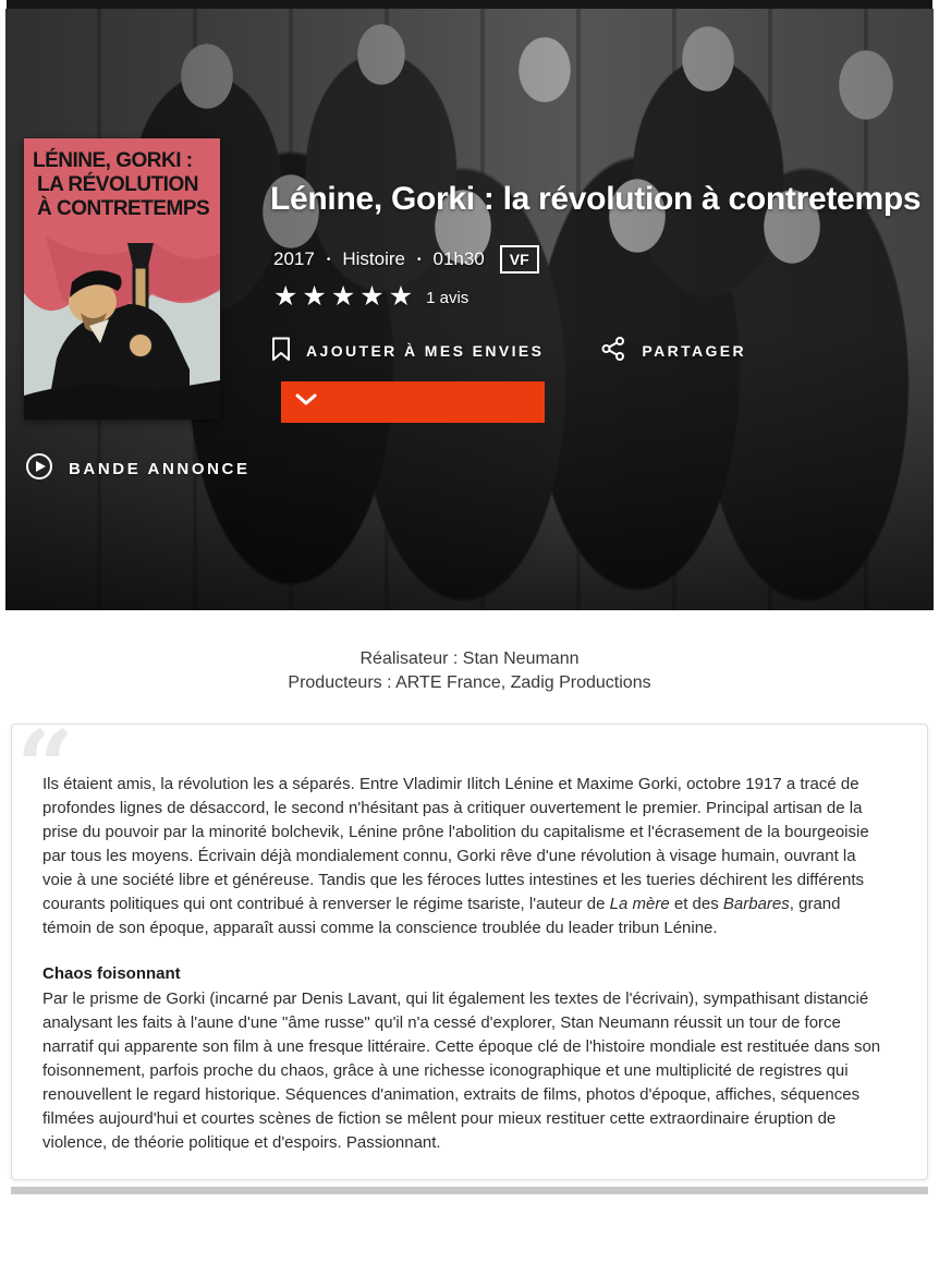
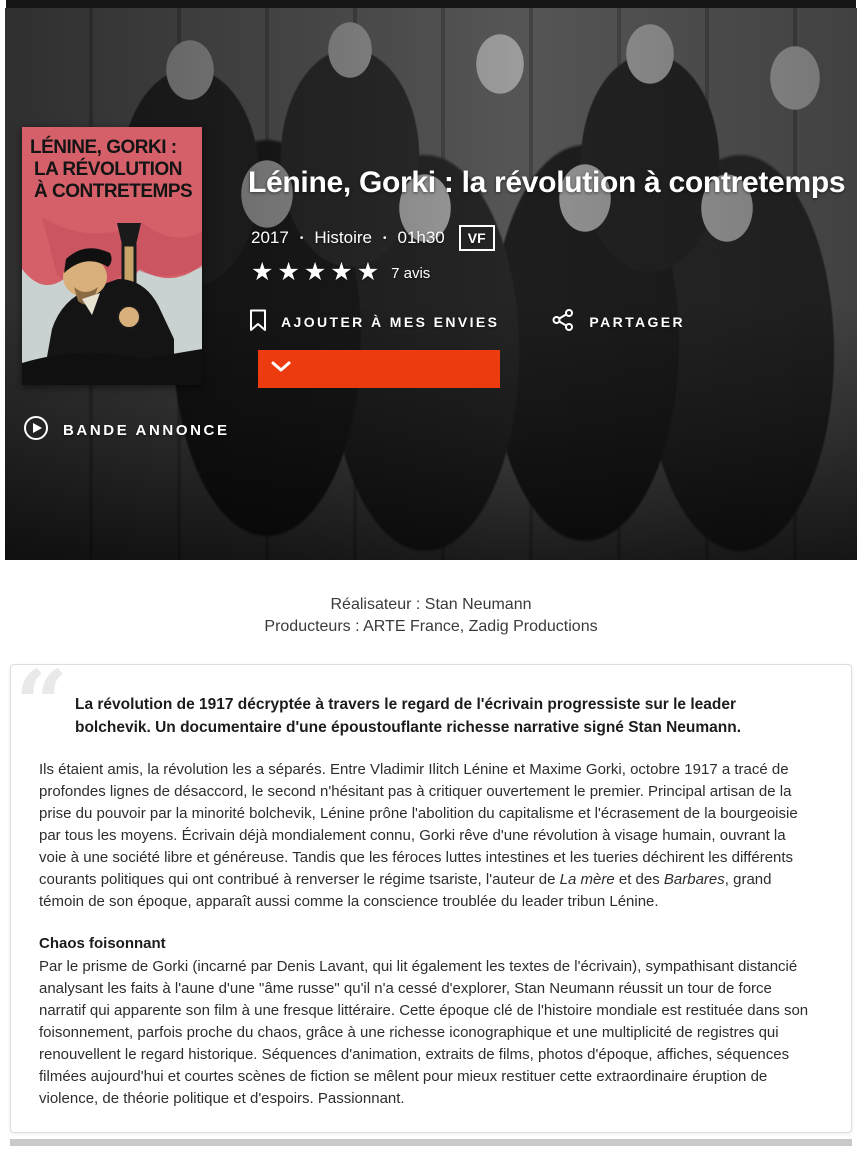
  LÉNINE, GORKI :
  LA RÉVOLUTION
  À CONTRETEMPS
  Lénine, Gorki : la révolution à contretemps
  2017
  •
  Histoire
  •
  01h30
  VF
  ★
  ★
  ★
  ★
  ★
- 1 avis
+ 7 avis
  AJOUTER À MES ENVIES
  PARTAGER
  BANDE ANNONCE
  Réalisateur : Stan Neumann
  Producteurs : ARTE France, Zadig Productions
  “
+ La révolution de 1917 décryptée à travers le regard de l'écrivain progressiste sur le leader bolchevik. Un documentaire d'une époustouflante richesse narrative signé Stan Neumann.
  Ils étaient amis, la révolution les a séparés. Entre Vladimir Ilitch Lénine et Maxime Gorki, octobre 1917 a tracé de profondes lignes de désaccord, le second n'hésitant pas à critiquer ouvertement le premier. Principal artisan de la prise du pouvoir par la minorité bolchevik, Lénine prône l'abolition du capitalisme et l'écrasement de la bourgeoisie par tous les moyens. Écrivain déjà mondialement connu, Gorki rêve d'une révolution à visage humain, ouvrant la voie à une société libre et généreuse. Tandis que les féroces luttes intestines et les tueries déchirent les différents courants politiques qui ont contribué à renverser le régime tsariste, l'auteur de La mère et des Barbares, grand témoin de son époque, apparaît aussi comme la conscience troublée du leader tribun Lénine.
  Chaos foisonnant
  Par le prisme de Gorki (incarné par Denis Lavant, qui lit également les textes de l'écrivain), sympathisant distancié analysant les faits à l'aune d'une "âme russe" qu'il n'a cessé d'explorer, Stan Neumann réussit un tour de force narratif qui apparente son film à une fresque littéraire. Cette époque clé de l'histoire mondiale est restituée dans son foisonnement, parfois proche du chaos, grâce à une richesse iconographique et une multiplicité de registres qui renouvellent le regard historique. Séquences d'animation, extraits de films, photos d'époque, affiches, séquences filmées aujourd'hui et courtes scènes de fiction se mêlent pour mieux restituer cette extraordinaire éruption de violence, de théorie politique et d'espoirs. Passionnant.
